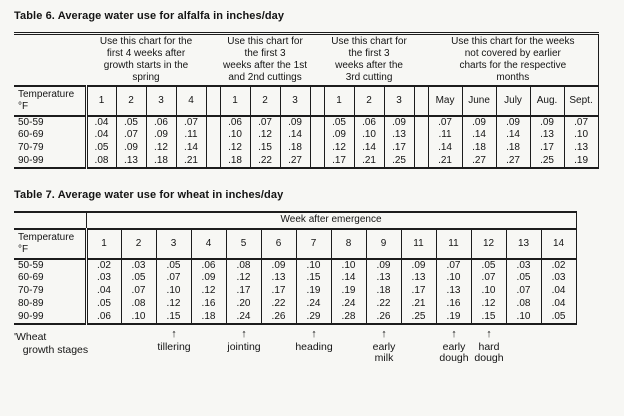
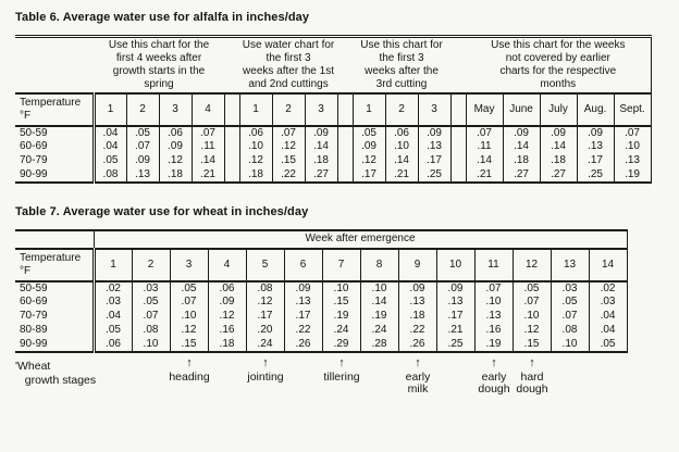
  Table 6. Average water use for alfalfa in inches/day
- 	Use this chart for the first 4 weeks after growth starts in the spring		Use this chart for the first 3 weeks after the 1st and 2nd cuttings		Use this chart for the first 3 weeks after the 3rd cutting		Use this chart for the weeks not covered by earlier charts for the respective months
+ 	Use this chart for the first 4 weeks after growth starts in the spring		Use water chart for the first 3 weeks after the 1st and 2nd cuttings		Use this chart for the first 3 weeks after the 3rd cutting		Use this chart for the weeks not covered by earlier charts for the respective months
  Temperature °F	1	2	3	4		1	2	3		1	2	3		May	June	July	Aug.	Sept.
  50-59	.04	.05	.06	.07		.06	.07	.09		.05	.06	.09		.07	.09	.09	.09	.07
  60-69	.04	.07	.09	.11		.10	.12	.14		.09	.10	.13		.11	.14	.14	.13	.10
  70-79	.05	.09	.12	.14		.12	.15	.18		.12	.14	.17		.14	.18	.18	.17	.13
  90-99	.08	.13	.18	.21		.18	.22	.27		.17	.21	.25		.21	.27	.27	.25	.19
  Table 7. Average water use for wheat in inches/day
  	Week after emergence
- Temperature °F	1	2	3	4	5	6	7	8	9	11	11	12	13	14
+ Temperature °F	1	2	3	4	5	6	7	8	9	10	11	12	13	14
  50-59	.02	.03	.05	.06	.08	.09	.10	.10	.09	.09	.07	.05	.03	.02
  60-69	.03	.05	.07	.09	.12	.13	.15	.14	.13	.13	.10	.07	.05	.03
  70-79	.04	.07	.10	.12	.17	.17	.19	.19	.18	.17	.13	.10	.07	.04
  80-89	.05	.08	.12	.16	.20	.22	.24	.24	.22	.21	.16	.12	.08	.04
  90-99	.06	.10	.15	.18	.24	.26	.29	.28	.26	.25	.19	.15	.10	.05
  'Wheat
  growth stages
  ↑
- tillering
+ heading
  ↑
  jointing
  ↑
- heading
+ tillering
  ↑
  early
  milk
  ↑
  early
  dough
  ↑
  hard
  dough
